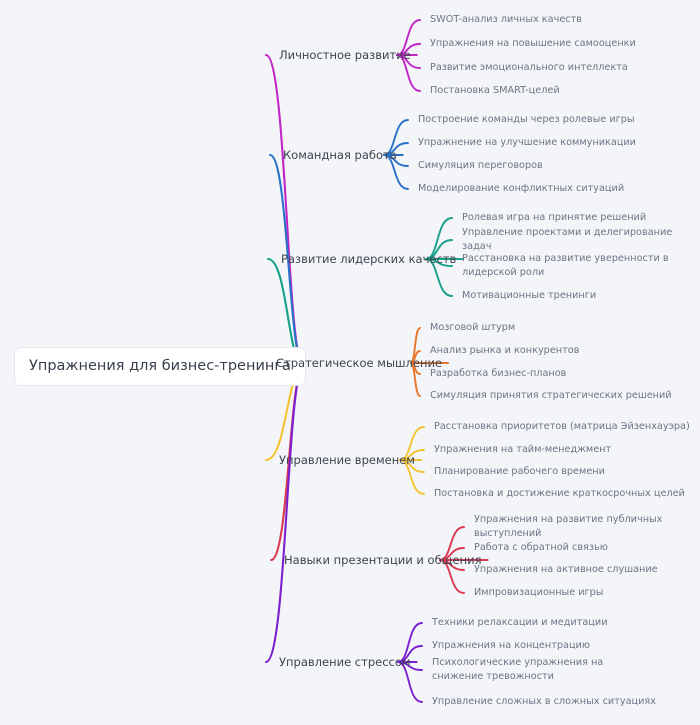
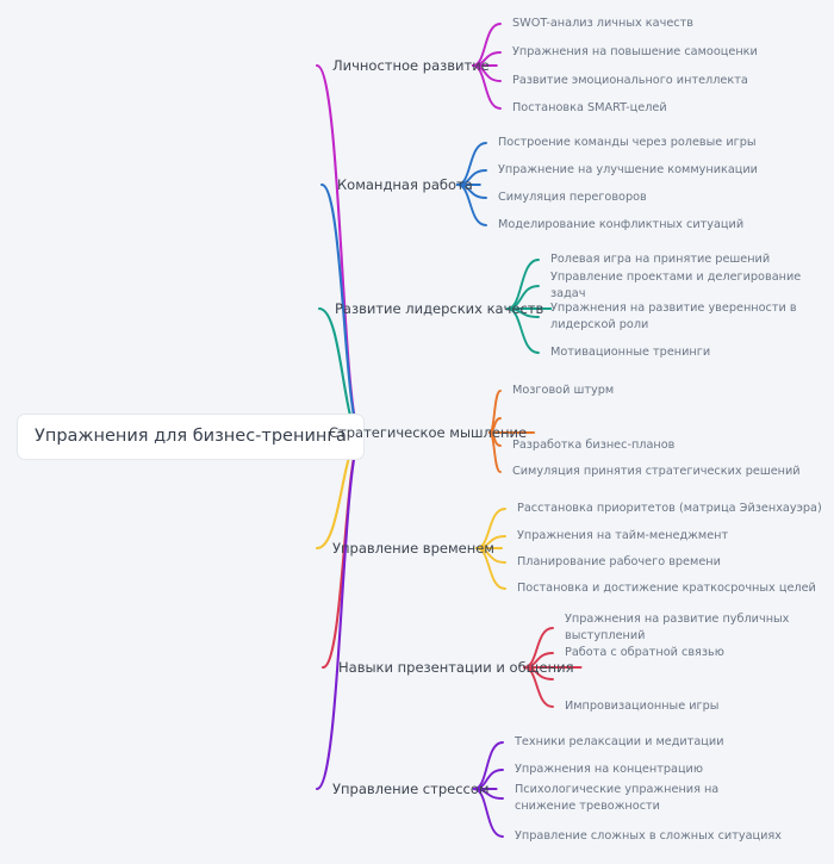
  Упражнения для бизнес-тренинга
  Личностное развитие
  SWOT-анализ личных качеств
  Упражнения на повышение самооценки
  Развитие эмоционального интеллекта
  Постановка SMART-целей
  Командная работа
  Построение команды через ролевые игры
  Упражнение на улучшение коммуникации
  Симуляция переговоров
  Моделирование конфликтных ситуаций
  Развитие лидерских качеств
  Ролевая игра на принятие решений
  Управление проектами и делегирование задач
- Расстановка на развитие уверенности в лидерской роли
+ Упражнения на развитие уверенности в лидерской роли
  Мотивационные тренинги
  Стратегическое мышление
  Мозговой штурм
- Анализ рынка и конкурентов
  Разработка бизнес-планов
  Симуляция принятия стратегических решений
  Управление временем
  Расстановка приоритетов (матрица Эйзенхауэра)
  Упражнения на тайм-менеджмент
  Планирование рабочего времени
  Постановка и достижение краткосрочных целей
  Навыки презентации и общения
  Упражнения на развитие публичных выступлений
  Работа с обратной связью
- Упражнения на активное слушание
  Импровизационные игры
  Управление стрессом
  Техники релаксации и медитации
  Упражнения на концентрацию
  Психологические упражнения на снижение тревожности
  Управление сложных в сложных ситуациях
